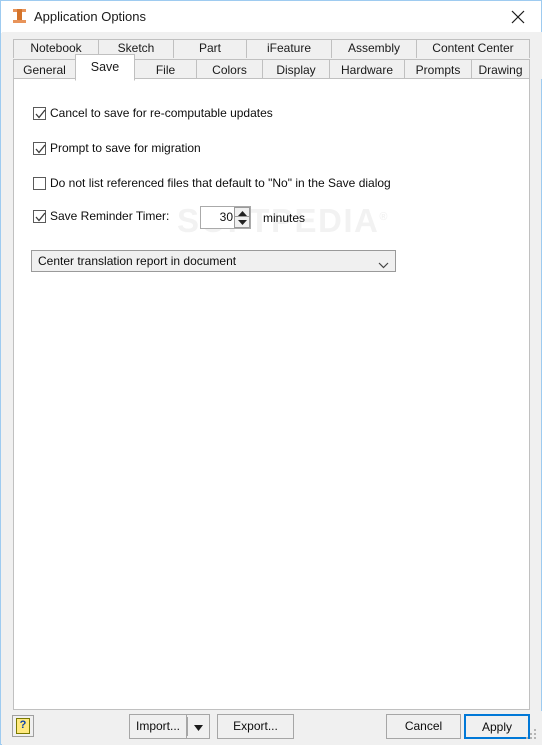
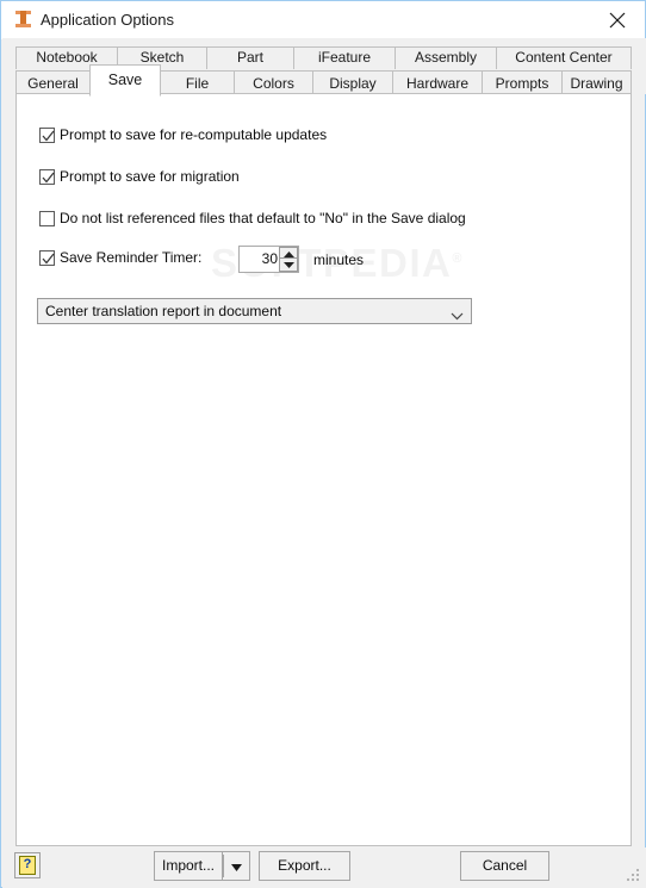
  Application Options
  Notebook
  Sketch
  Part
  iFeature
  Assembly
  Content Center
  General
  Save
  File
  Colors
  Display
  Hardware
  Prompts
  Drawing
  STPEDIA
- Cancel to save for re-computable updates
+ Prompt to save for re-computable updates
  Prompt to save for migration
  Do not list referenced files that default to "No" in the Save dialog
  Save Reminder Timer:
  30
  minutes
  Center translation report in document
  ?
  Import...
  Export...
  Cancel
- Apply
